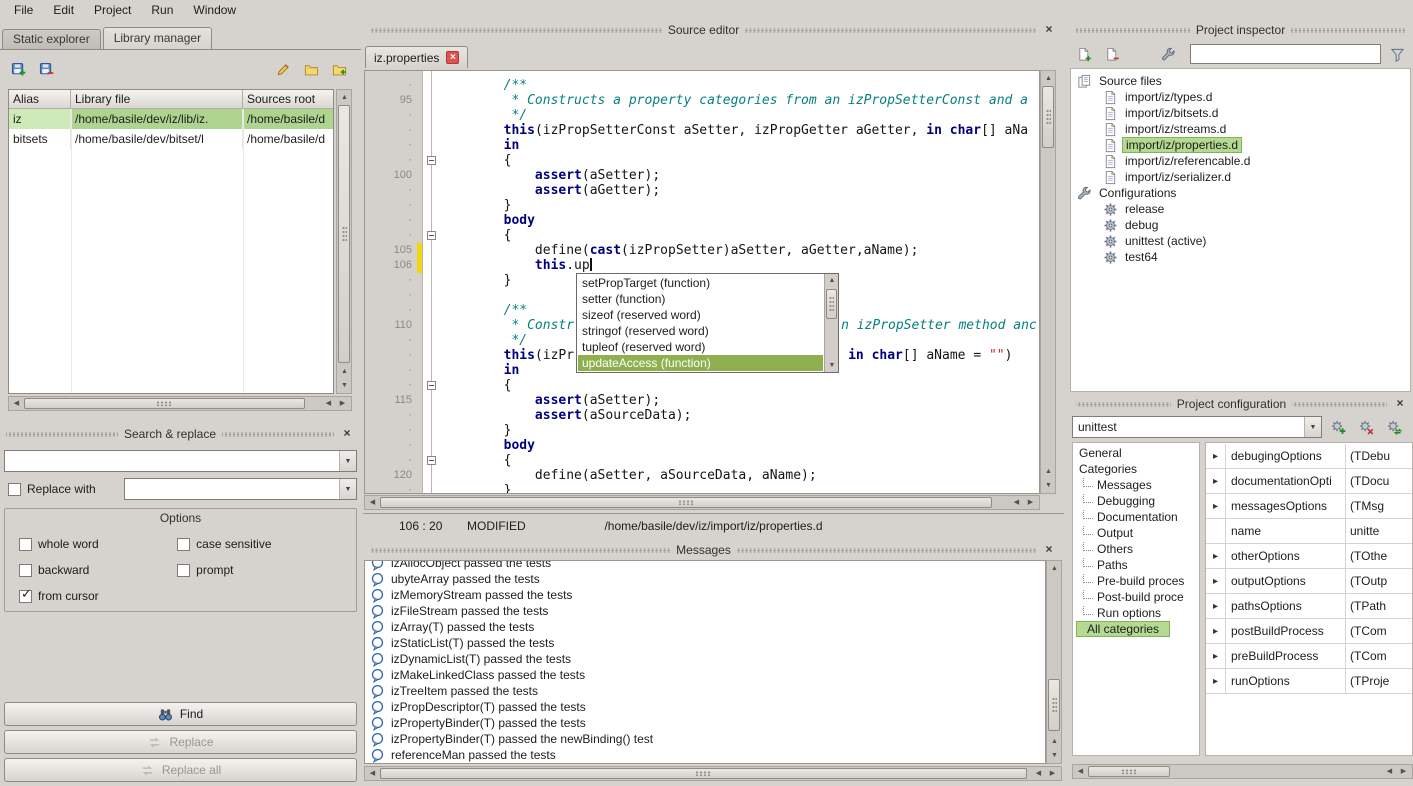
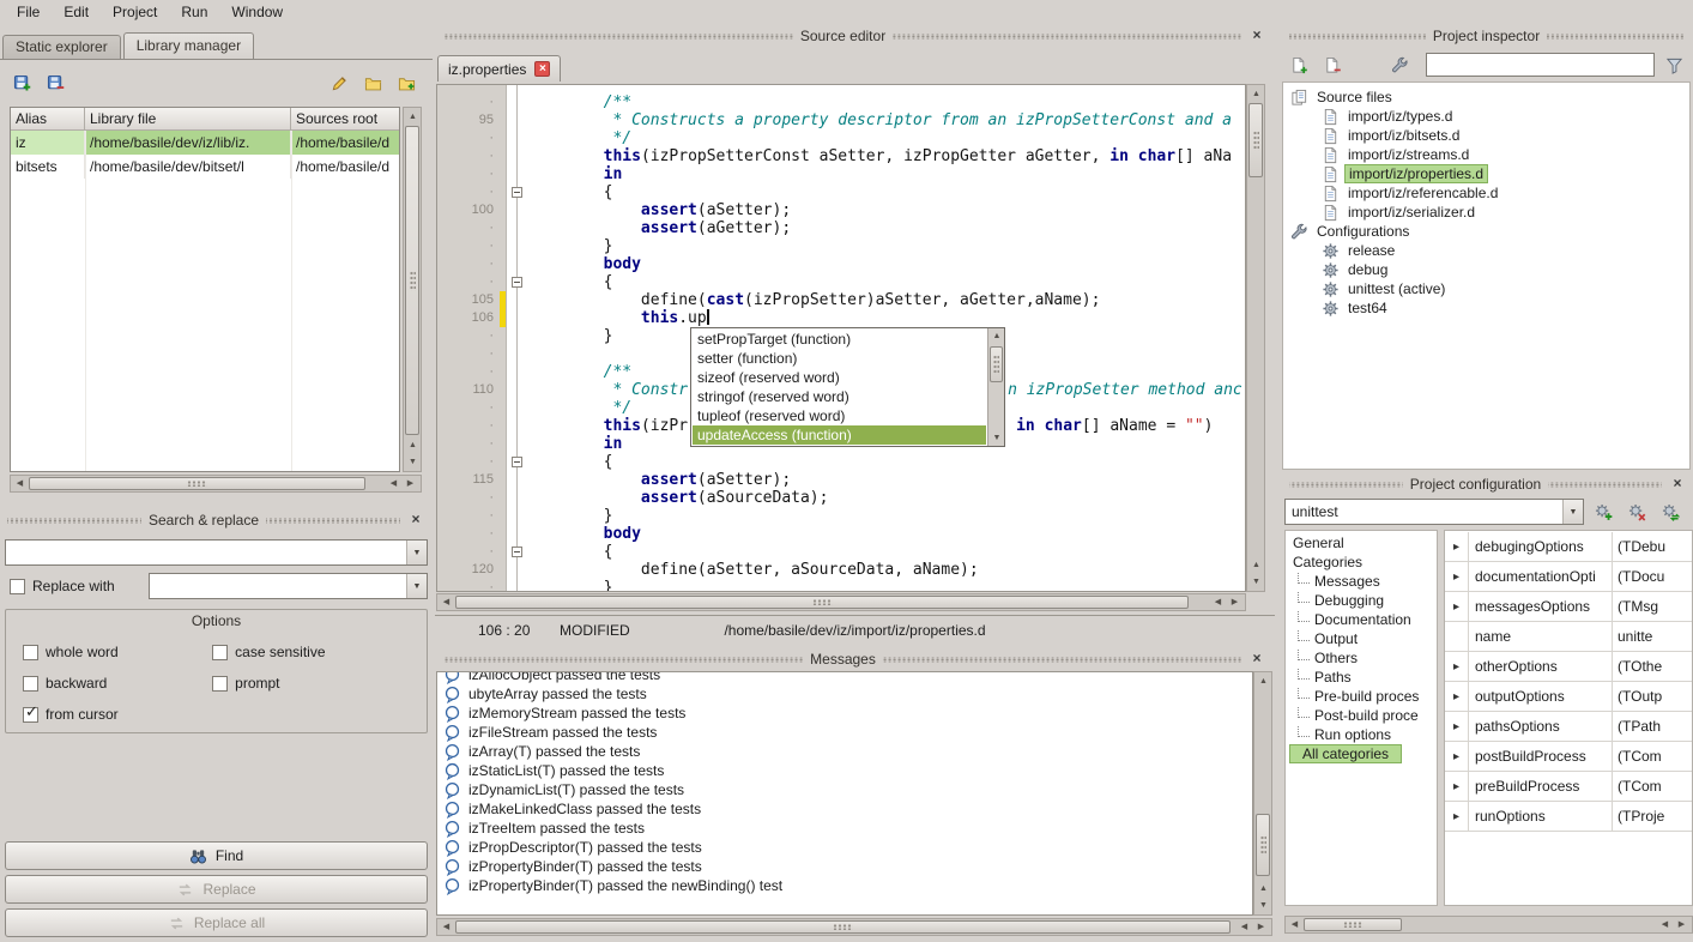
  File
  Edit
  Project
  Run
  Window
  Static explorer
  Library manager
  Alias
  Library file
  Sources root
  iz
  /home/basile/dev/iz/lib/iz.
  /home/basile/d
  bitsets
  /home/basile/dev/bitset/l
  /home/basile/d
  Search & replace
  ×
  Replace with
  Options
  whole word
  backward
  from cursor
  case sensitive
  prompt
  Find
  Replace
  Replace all
  Source editor
  ×
  iz.properties
  ×
  ·
  /**
  95
- * Constructs a property categories from an izPropSetterConst and a
+ * Constructs a property descriptor from an izPropSetterConst and a
  ·
  */
  ·
  this(izPropSetterConst aSetter, izPropGetter aGetter, in char[] aNa
  ·
  in
  ·
  {
  100
  assert(aSetter);
  ·
  assert(aGetter);
  ·
  }
  ·
  body
  ·
  {
  105
  define(cast(izPropSetter)aSetter, aGetter,aName);
  106
  this.up
  ·
  }
  ·
  ·
  /**
  110
  * Constr n izPropSetter method anc
  ·
  */
  ·
  this(izPr in char[] aName = "")
  ·
  in
  ·
  {
  115
  assert(aSetter);
  ·
  assert(aSourceData);
  ·
  }
  ·
  body
  ·
  {
  120
  define(aSetter, aSourceData, aName);
  ·
  }
  setPropTarget (function)
  setter (function)
  sizeof (reserved word)
  stringof (reserved word)
  tupleof (reserved word)
  updateAccess (function)
  106 : 20
  MODIFIED
  /home/basile/dev/iz/import/iz/properties.d
  Messages
  ×
  izAllocObject passed the tests
  ubyteArray passed the tests
  izMemoryStream passed the tests
  izFileStream passed the tests
  izArray(T) passed the tests
  izStaticList(T) passed the tests
  izDynamicList(T) passed the tests
  izMakeLinkedClass passed the tests
  izTreeItem passed the tests
  izPropDescriptor(T) passed the tests
  izPropertyBinder(T) passed the tests
  izPropertyBinder(T) passed the newBinding() test
- referenceMan passed the tests
  Project inspector
  Source files
  import/iz/types.d
  import/iz/bitsets.d
  import/iz/streams.d
  import/iz/properties.d
  import/iz/referencable.d
  import/iz/serializer.d
  Configurations
  release
  debug
  unittest (active)
  test64
  Project configuration
  ×
  unittest
  General
  Categories
  Messages
  Debugging
  Documentation
  Output
  Others
  Paths
  Pre-build proces
  Post-build proce
  Run options
  All categories
  ▸
  debugingOptions
  (TDebu
  ▸
  documentationOpti
  (TDocu
  ▸
  messagesOptions
  (TMsg
  name
  unitte
  ▸
  otherOptions
  (TOthe
  ▸
  outputOptions
  (TOutp
  ▸
  pathsOptions
  (TPath
  ▸
  postBuildProcess
  (TCom
  ▸
  preBuildProcess
  (TCom
  ▸
  runOptions
  (TProje
